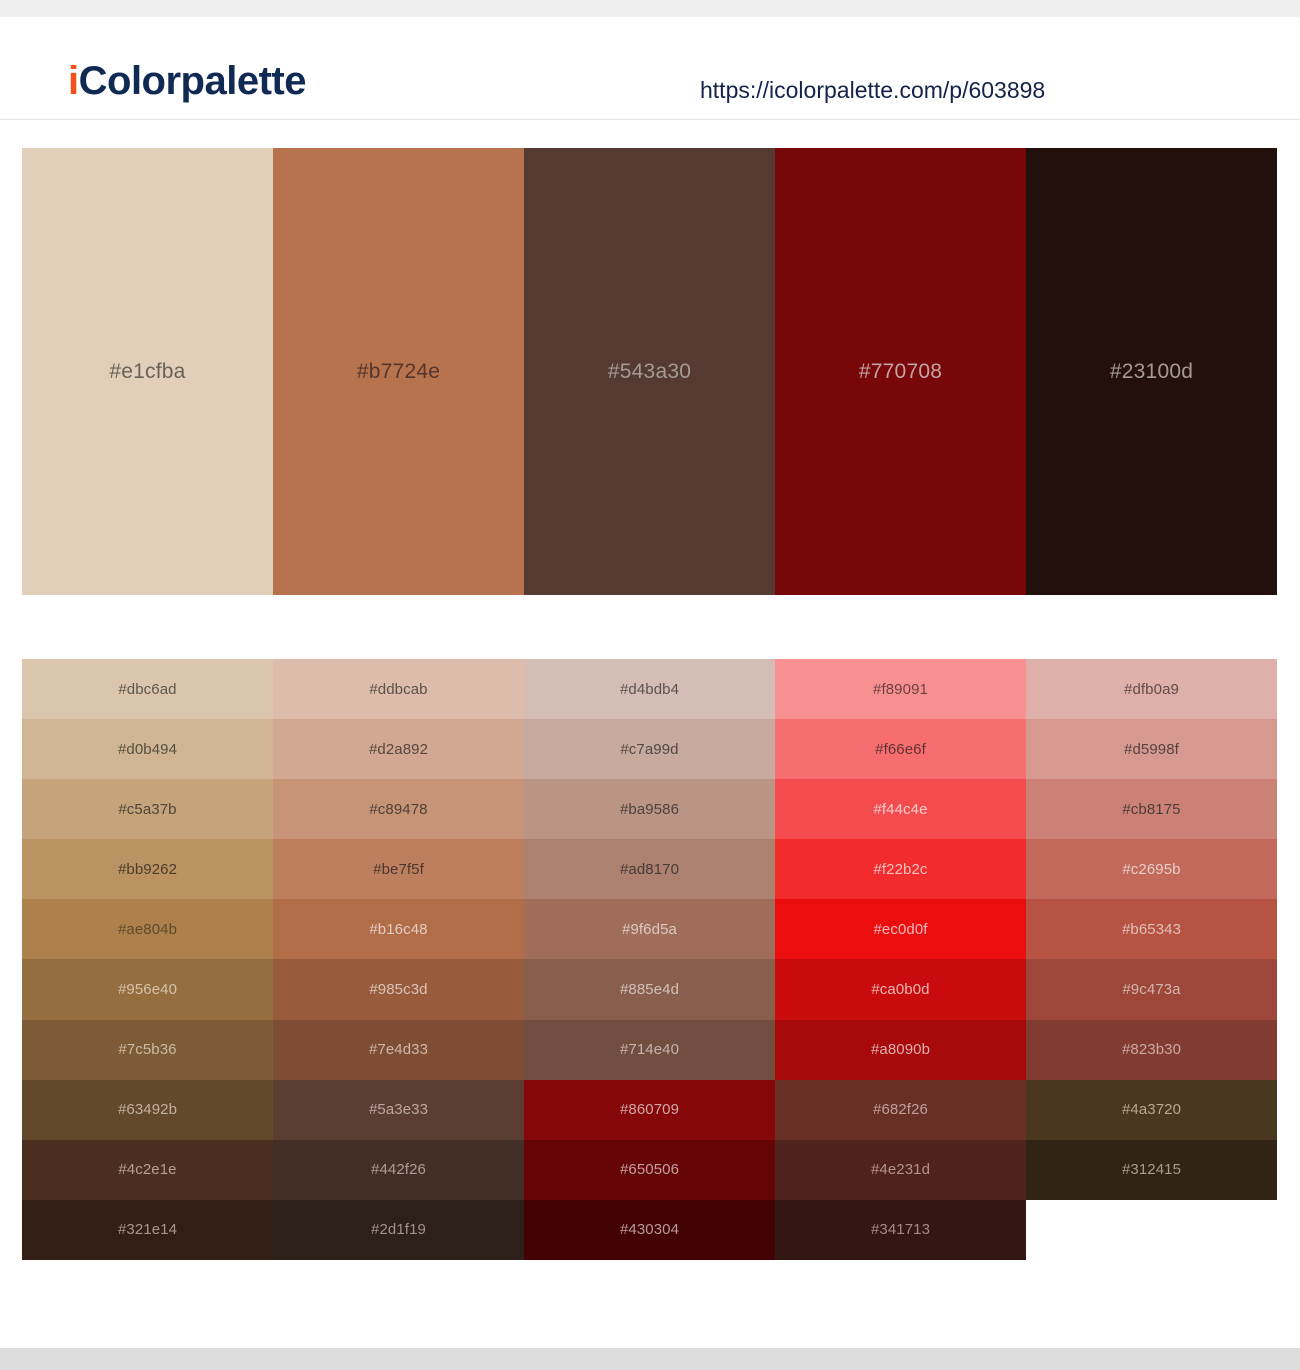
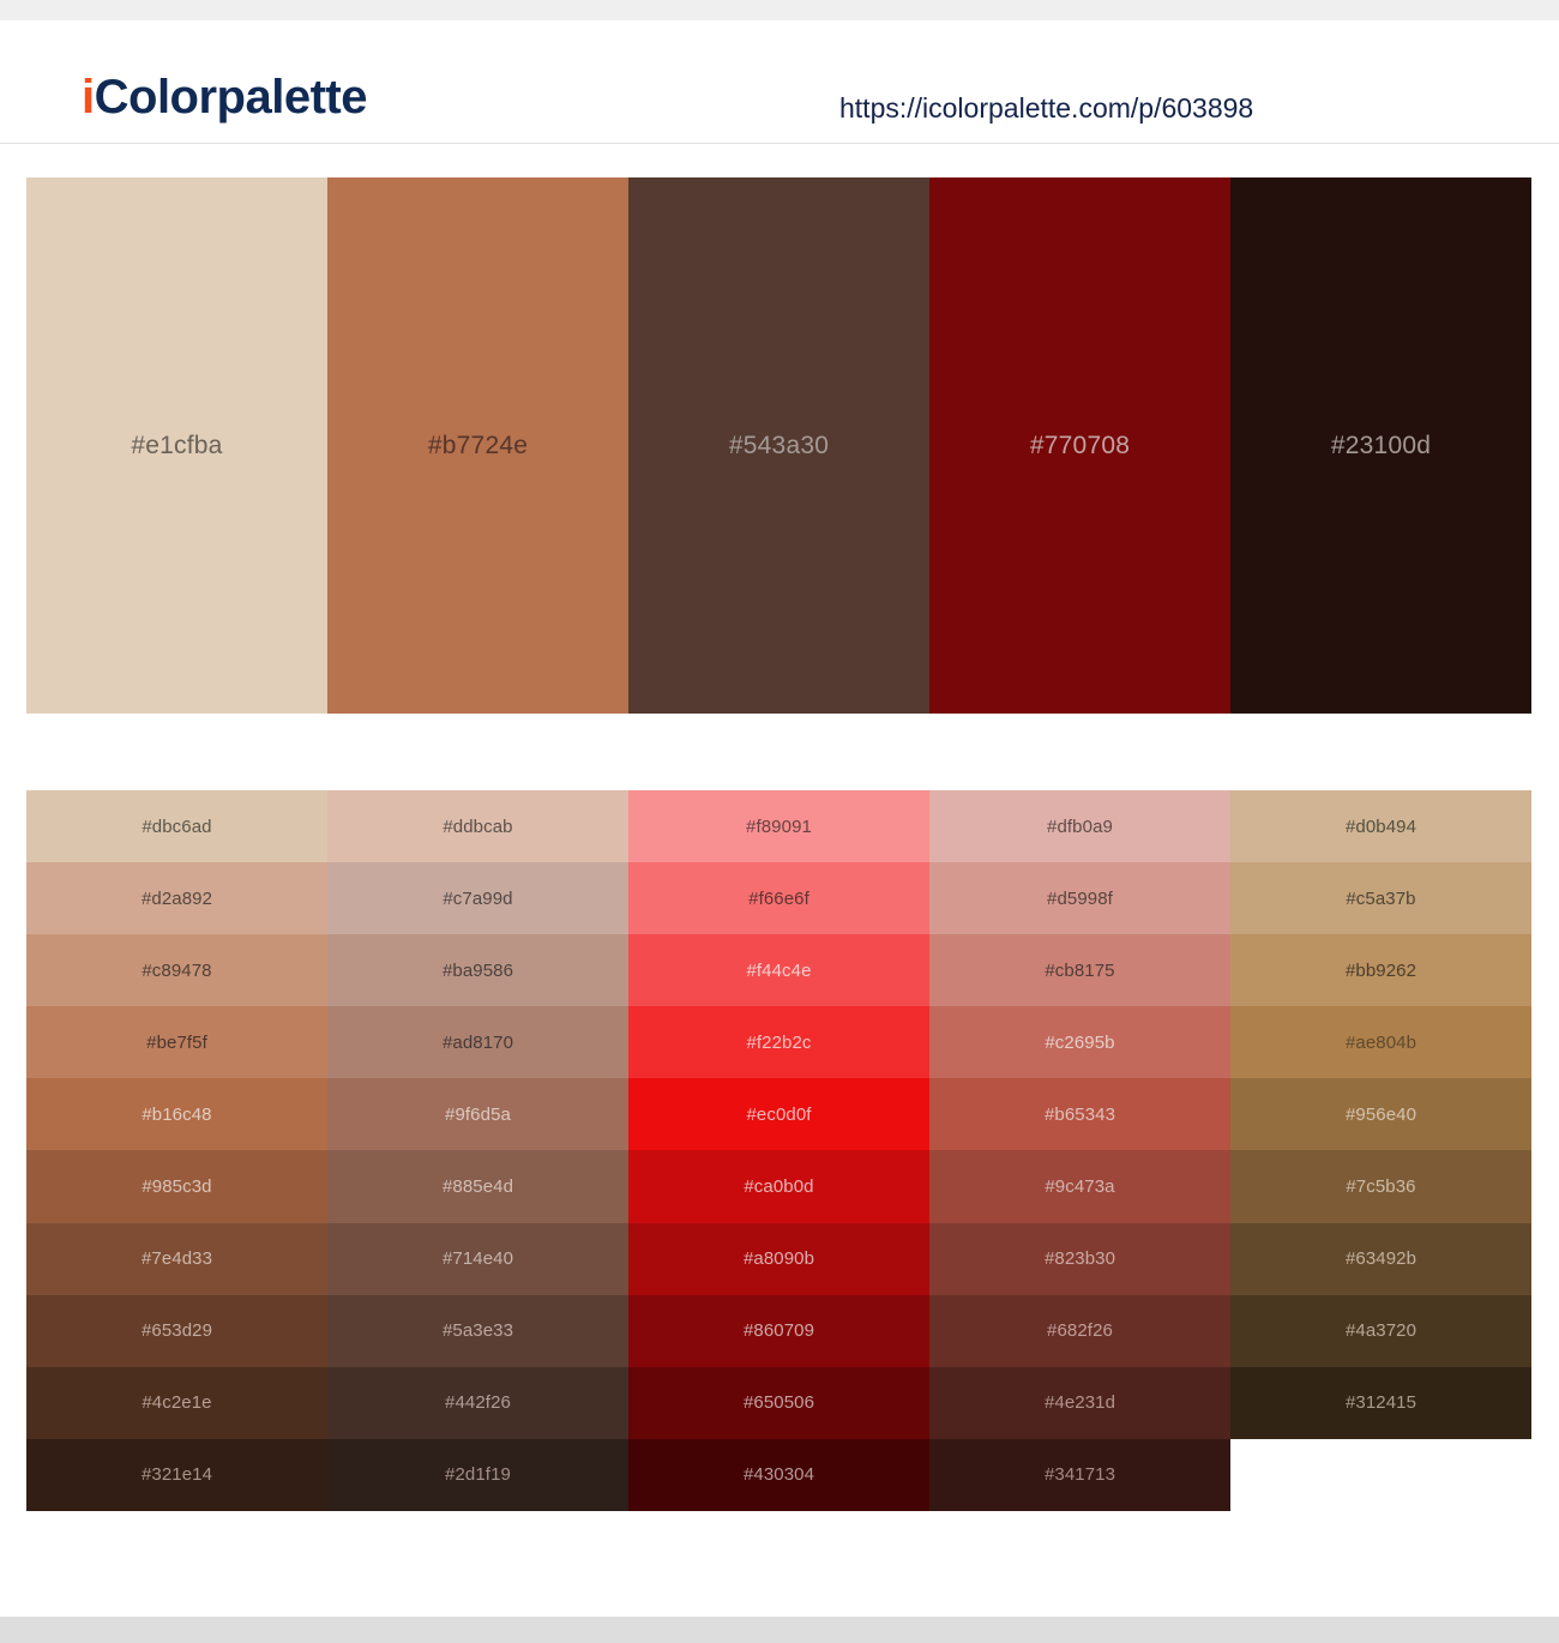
  iColorpalette
  https://icolorpalette.com/p/603898
  #e1cfba
  #b7724e
  #543a30
  #770708
  #23100d
  #dbc6ad
  #ddbcab
- #d4bdb4
  #f89091
  #dfb0a9
  #d0b494
  #d2a892
  #c7a99d
  #f66e6f
  #d5998f
  #c5a37b
  #c89478
  #ba9586
  #f44c4e
  #cb8175
  #bb9262
  #be7f5f
  #ad8170
  #f22b2c
  #c2695b
  #ae804b
  #b16c48
  #9f6d5a
  #ec0d0f
  #b65343
  #956e40
  #985c3d
  #885e4d
  #ca0b0d
  #9c473a
  #7c5b36
  #7e4d33
  #714e40
  #a8090b
  #823b30
  #63492b
+ #653d29
  #5a3e33
  #860709
  #682f26
  #4a3720
  #4c2e1e
  #442f26
  #650506
  #4e231d
  #312415
  #321e14
  #2d1f19
  #430304
  #341713
